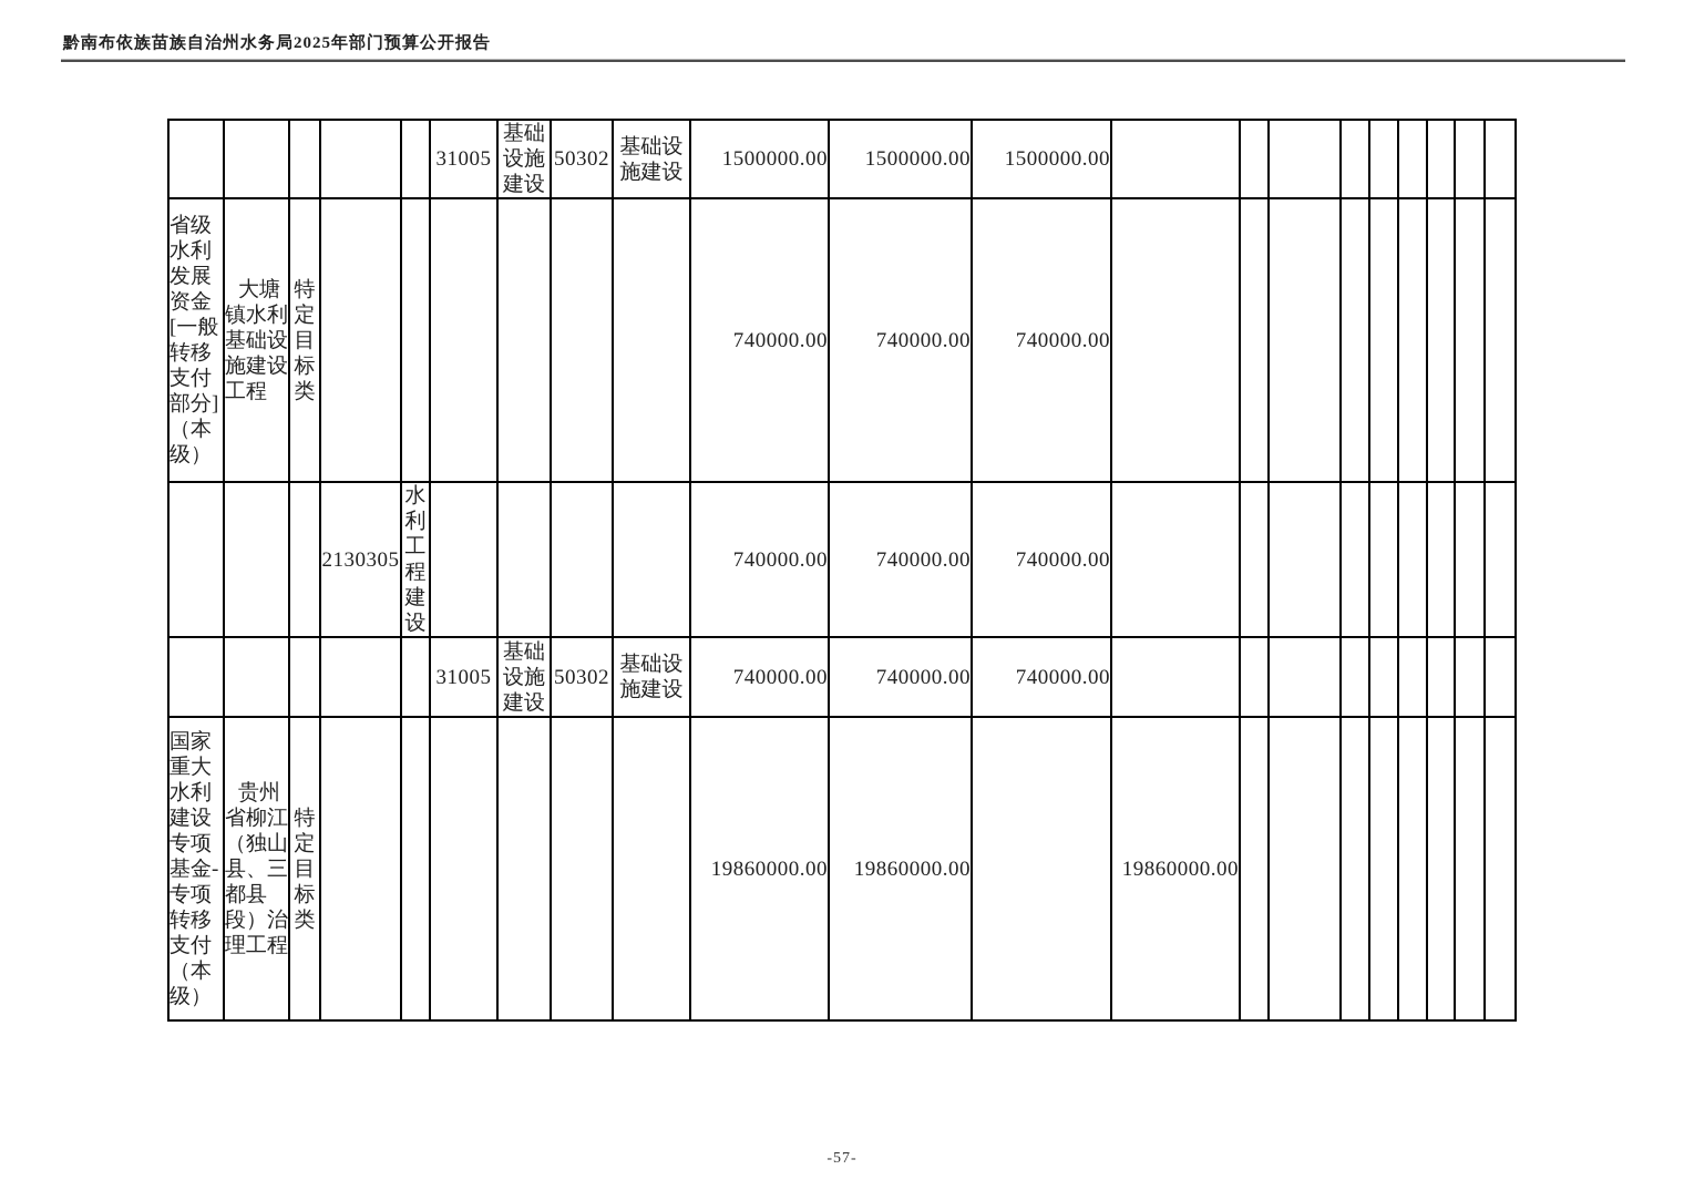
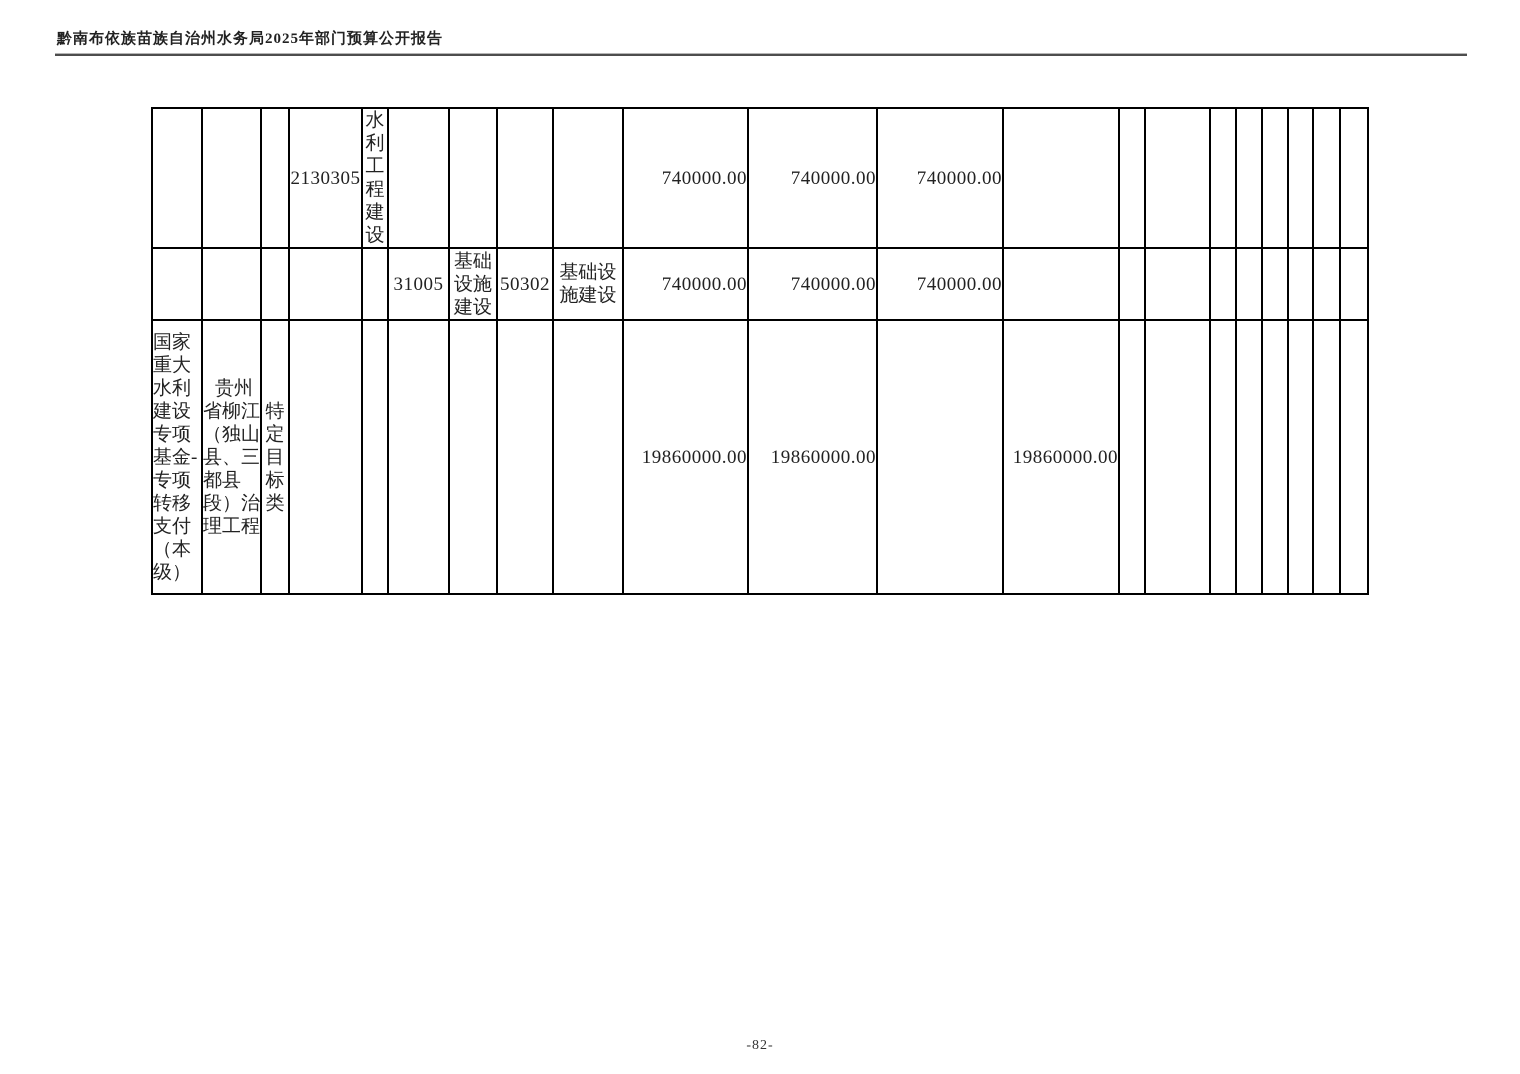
  黔南布依族苗族自治州水务局2025年部门预算公开报告
- 					31005	基础设施建设	50302	基础设施建设	1500000.00	1500000.00	1500000.00
- 省级水利发展资金[一般转移支付部分]（本级）	大塘镇水利基础设施建设工程	特定目标类							740000.00	740000.00	740000.00
  			2130305	水利工程建设					740000.00	740000.00	740000.00
  					31005	基础设施建设	50302	基础设施建设	740000.00	740000.00	740000.00
  国家重大水利建设专项基金-专项转移支付（本级）	贵州省柳江（独山县、三都县段）治理工程	特定目标类							19860000.00	19860000.00		19860000.00
- -57-
+ -82-
